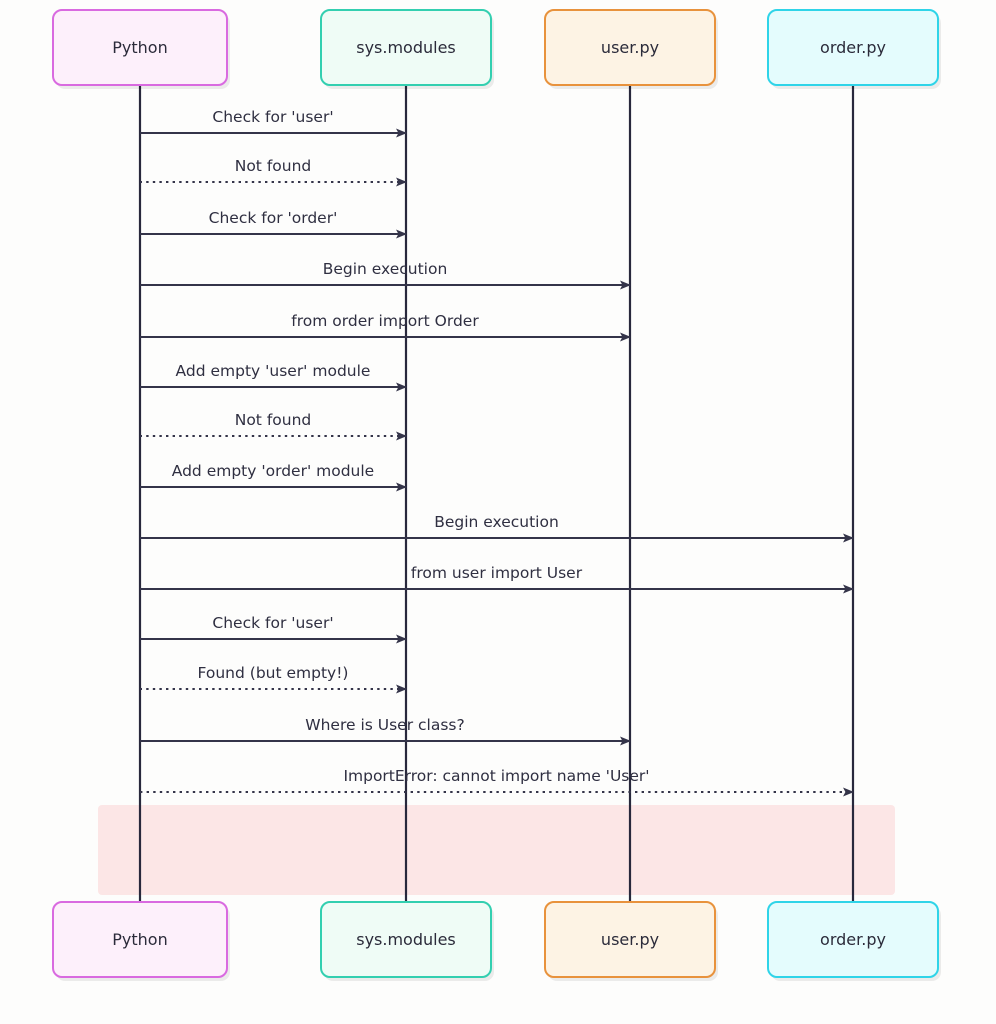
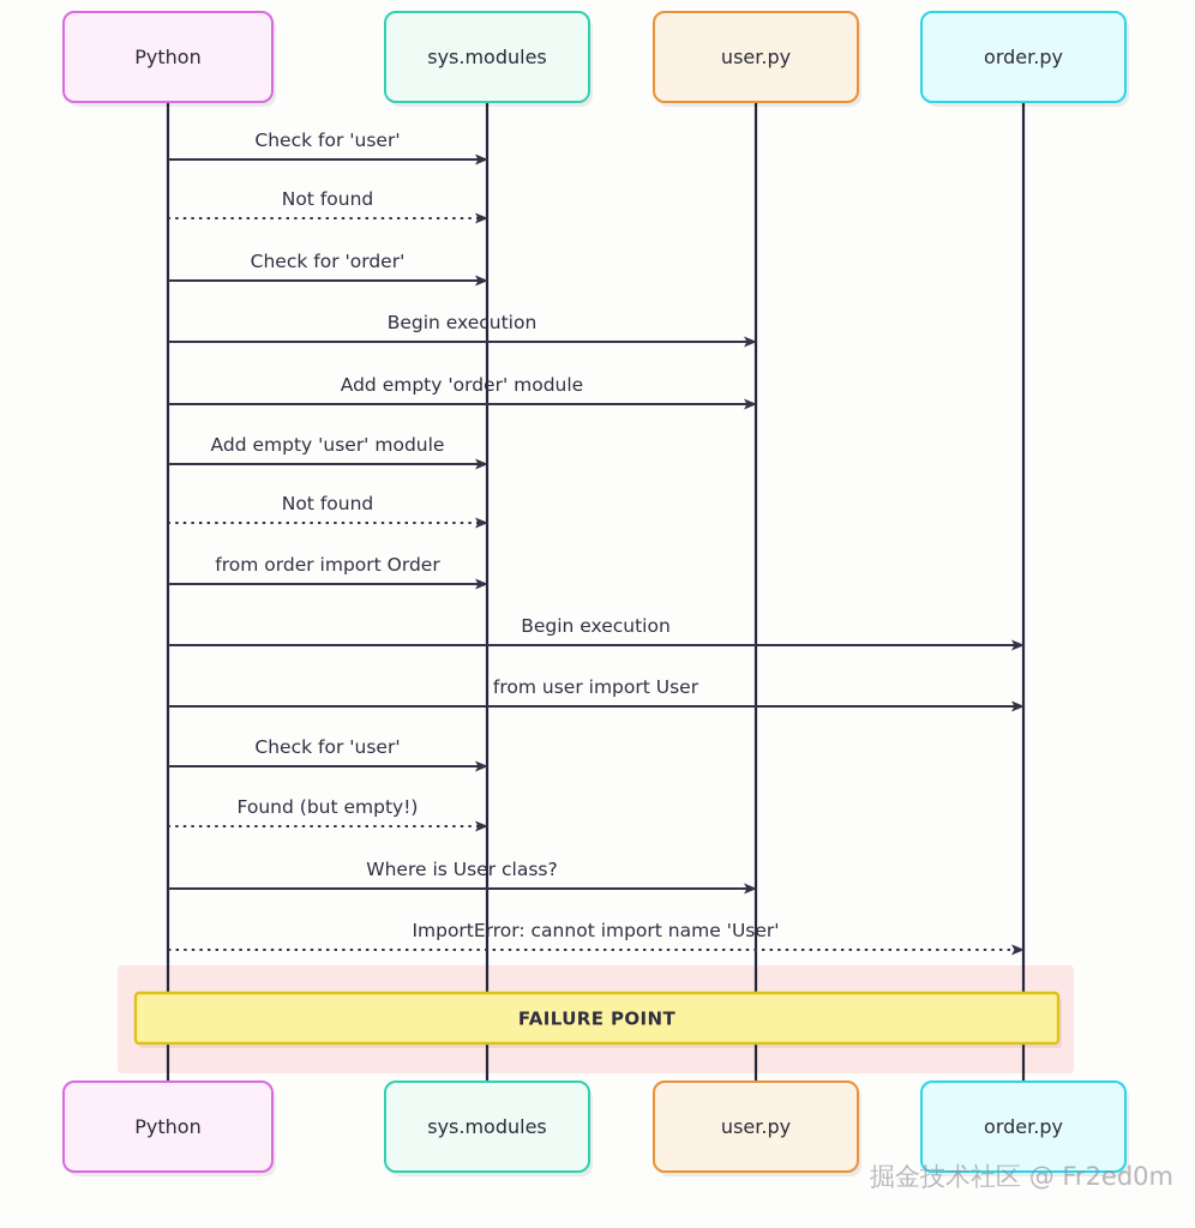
  Check for 'user'
  Not found
  Check for 'order'
  Begin execution
- from order import Order
+ Add empty 'order' module
  Add empty 'user' module
  Not found
- Add empty 'order' module
+ from order import Order
  Begin execution
  from user import User
  Check for 'user'
  Found (but empty!)
  Where is User class?
  ImportError: cannot import name 'User'
+ FAILURE POINT
  Python
  sys.modules
  user.py
  order.py
  Python
  sys.modules
  user.py
  order.py
+ 掘金技术社区 @ Fr2ed0m
